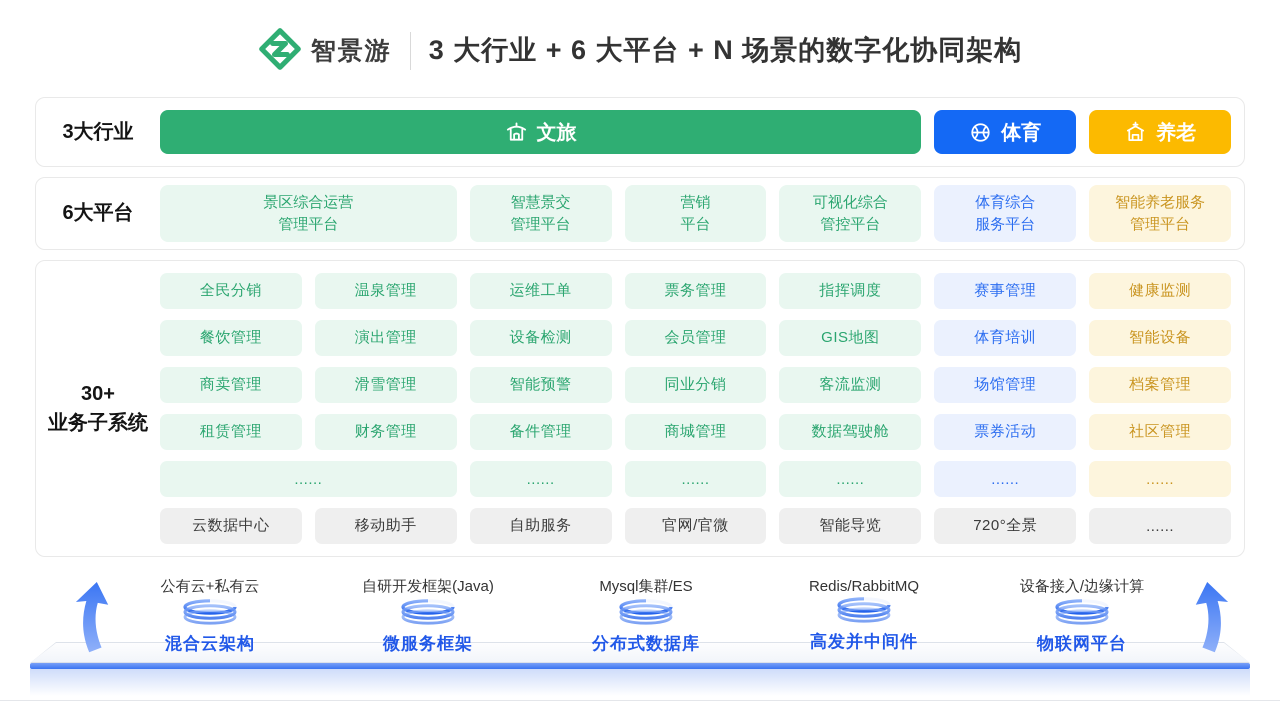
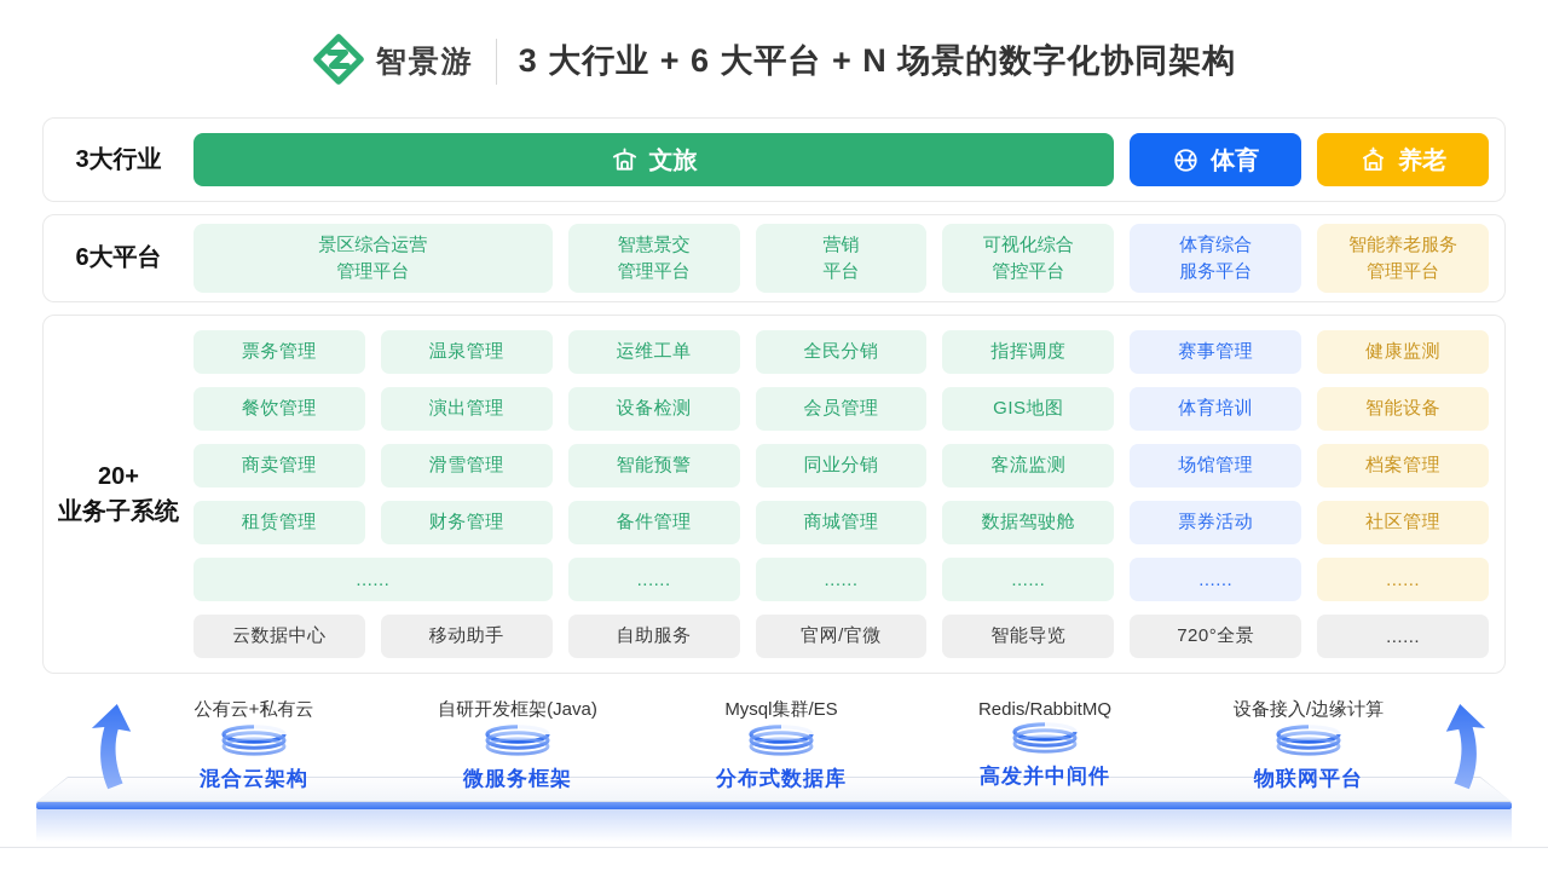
  智景游
  3 大行业 + 6 大平台 + N 场景的数字化协同架构
  3大行业
  文旅
  体育
  养老
  6大平台
  景区综合运营
  管理平台
  智慧景交
  管理平台
  营销
  平台
  可视化综合
  管控平台
  体育综合
  服务平台
  智能养老服务
  管理平台
- 30+
+ 20+
  业务子系统
- 全民分销
+ 票务管理
  温泉管理
  运维工单
- 票务管理
+ 全民分销
  指挥调度
  赛事管理
  健康监测
  餐饮管理
  演出管理
  设备检测
  会员管理
  GIS地图
  体育培训
  智能设备
  商卖管理
  滑雪管理
  智能预警
  同业分销
  客流监测
  场馆管理
  档案管理
  租赁管理
  财务管理
  备件管理
  商城管理
  数据驾驶舱
  票券活动
  社区管理
  ......
  ......
  ......
  ......
  ......
  ......
  云数据中心
  移动助手
  自助服务
  官网/官微
  智能导览
  720°全景
  ......
  公有云+私有云
  混合云架构
  自研开发框架(Java)
  微服务框架
  Mysql集群/ES
  分布式数据库
  Redis/RabbitMQ
  高发并中间件
  设备接入/边缘计算
  物联网平台
